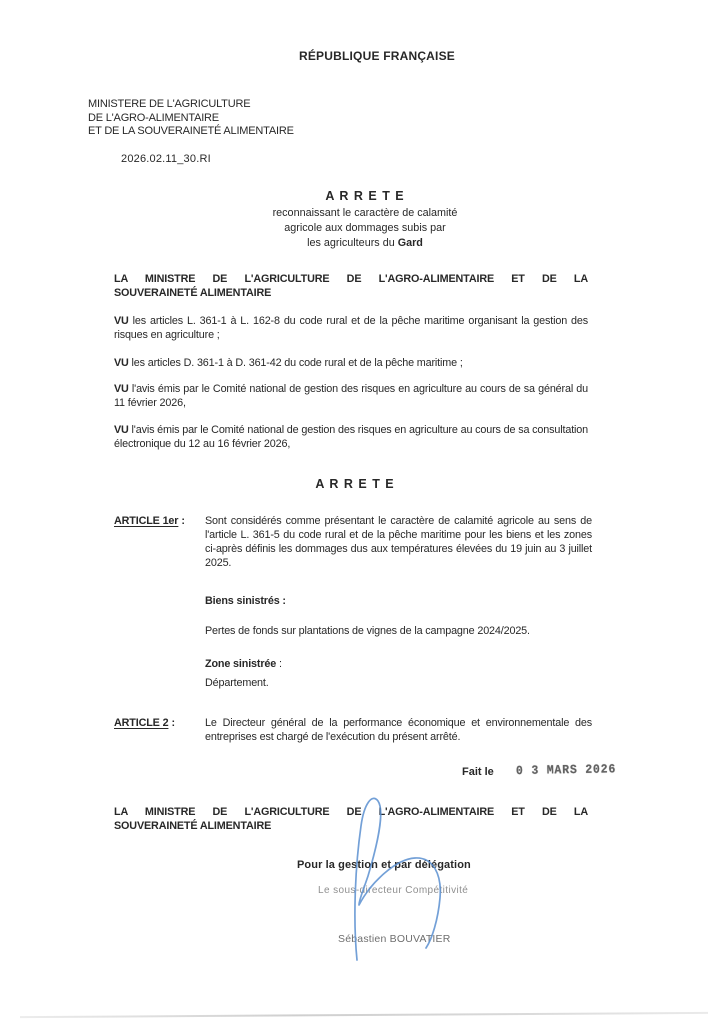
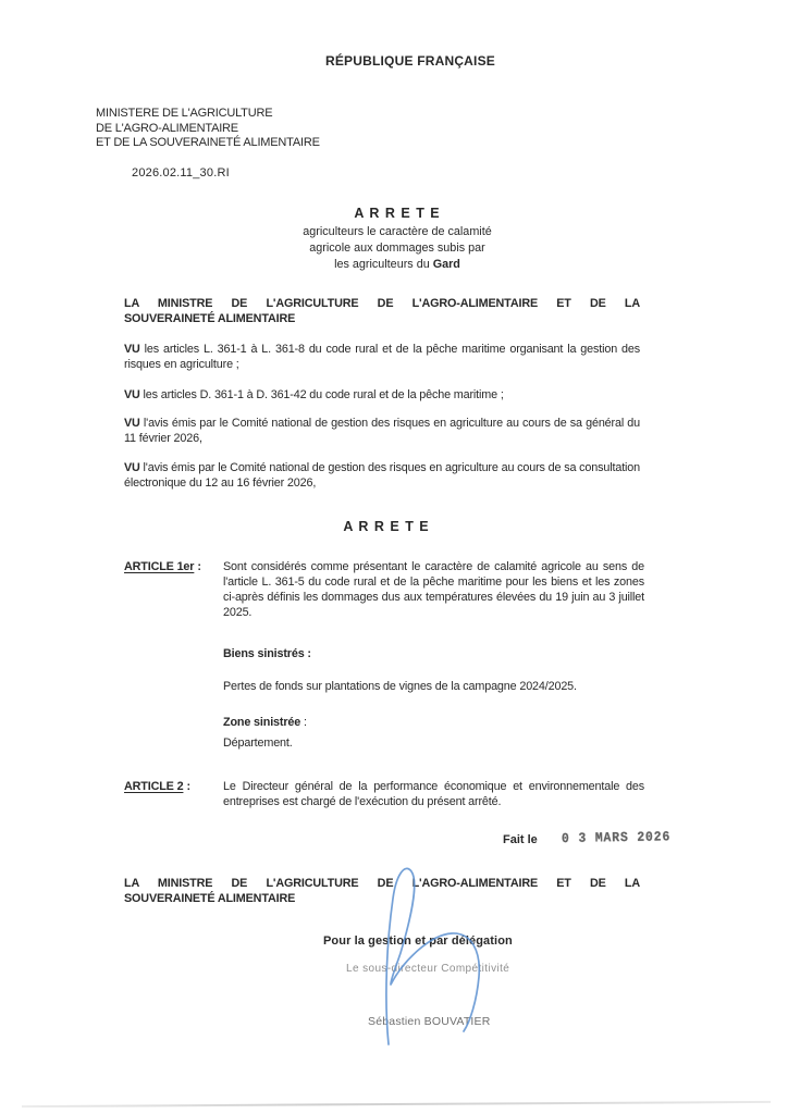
  RÉPUBLIQUE FRANÇAISE
  MINISTERE DE L'AGRICULTURE
  DE L'AGRO-ALIMENTAIRE
  ET DE LA SOUVERAINETÉ ALIMENTAIRE
  2026.02.11_30.RI
  A R R E T E
- reconnaissant le caractère de calamité
+ agriculteurs le caractère de calamité
  agricole aux dommages subis par
  les agriculteurs du Gard
  LA MINISTRE DE L'AGRICULTURE DE L'AGRO-ALIMENTAIRE ET DE LA
  SOUVERAINETÉ ALIMENTAIRE
- VU les articles L. 361-1 à L. 162-8 du code rural et de la pêche maritime organisant la gestion des risques en agriculture ;
+ VU les articles L. 361-1 à L. 361-8 du code rural et de la pêche maritime organisant la gestion des risques en agriculture ;
  VU les articles D. 361-1 à D. 361-42 du code rural et de la pêche maritime ;
  VU l'avis émis par le Comité national de gestion des risques en agriculture au cours de sa général du 11 février 2026,
  VU l'avis émis par le Comité national de gestion des risques en agriculture au cours de sa consultation électronique du 12 au 16 février 2026,
  A R R E T E
  ARTICLE 1er :
  Sont considérés comme présentant le caractère de calamité agricole au sens de l'article L. 361-5 du code rural et de la pêche maritime pour les biens et les zones ci-après définis les dommages dus aux températures élevées du 19 juin au 3 juillet 2025.
  Biens sinistrés :
  Pertes de fonds sur plantations de vignes de la campagne 2024/2025.
  Zone sinistrée :
  Département.
  ARTICLE 2 :
  Le Directeur général de la performance économique et environnementale des entreprises est chargé de l'exécution du présent arrêté.
  Fait le
  0 3 MARS 2026
  LA MINISTRE DE L'AGRICULTURE DE L'AGRO-ALIMENTAIRE ET DE LA
  SOUVERAINETÉ ALIMENTAIRE
  Pour la gestion et par délégation
  Le sous-directeur Compétitivité
  Sébastien BOUVATIER
